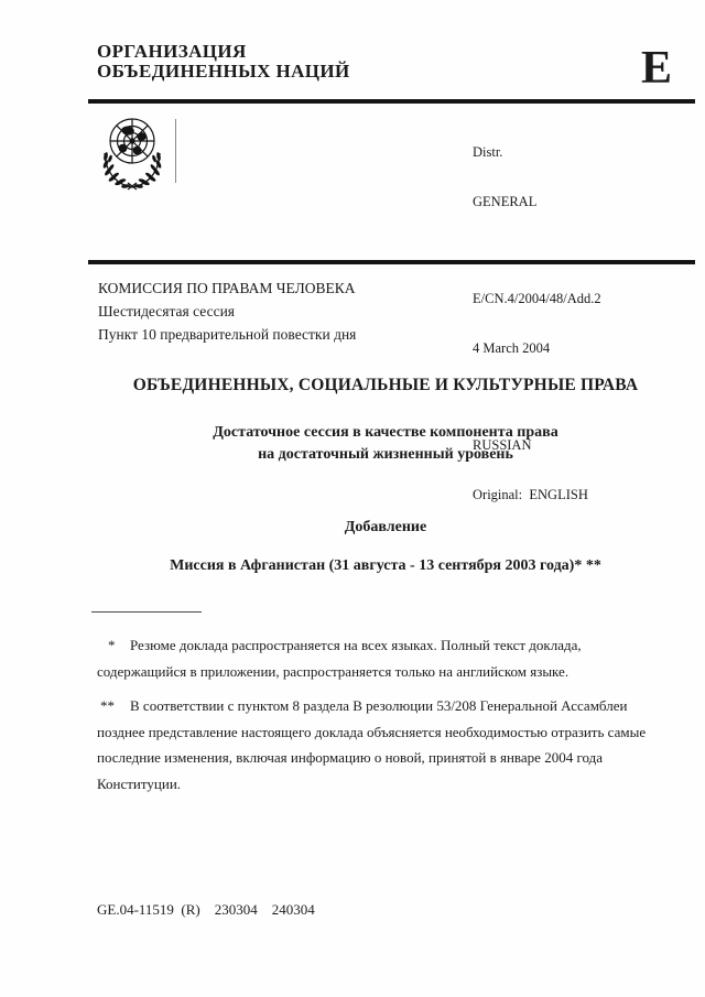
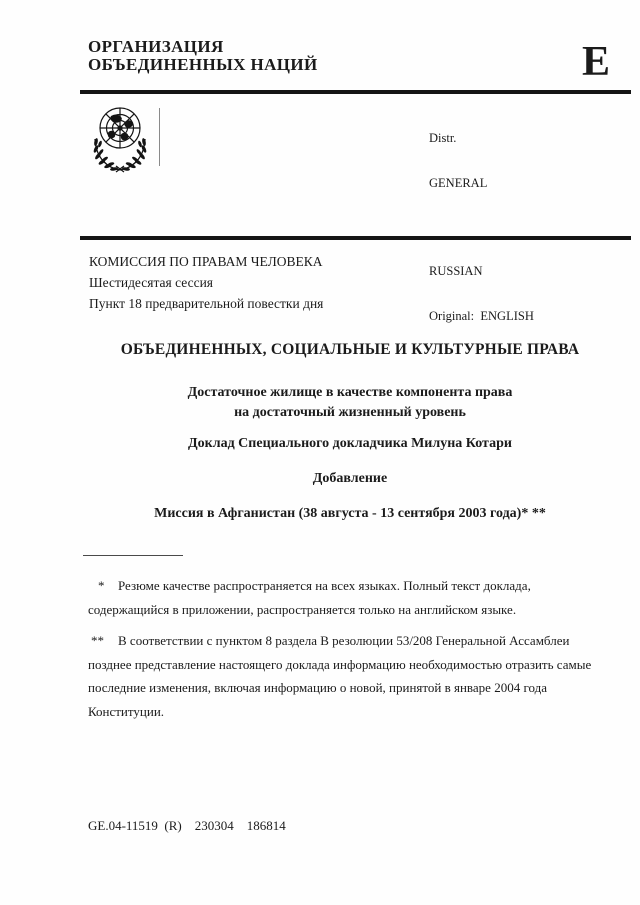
  ОРГАНИЗАЦИЯ
  ОБЪЕДИНЕННЫХ НАЦИЙ
  E
  Distr.
  GENERAL
- E/CN.4/2004/48/Add.2
- 4 March 2004
  RUSSIAN
  Original: ENGLISH
  КОМИССИЯ ПО ПРАВАМ ЧЕЛОВЕКА
  Шестидесятая сессия
- Пункт 10 предварительной повестки дня
+ Пункт 18 предварительной повестки дня
  ОБЪЕДИНЕННЫХ, СОЦИАЛЬНЫЕ И КУЛЬТУРНЫЕ ПРАВА
- Достаточное сессия в качестве компонента права
+ Достаточное жилище в качестве компонента права
  на достаточный жизненный уровень
+ Доклад Специального докладчика Милуна Котари
  Добавление
- Миссия в Афганистан (31 августа - 13 сентября 2003 года)* **
+ Миссия в Афганистан (38 августа - 13 сентября 2003 года)* **
- * Резюме доклада распространяется на всех языках. Полный текст доклада, содержащийся в приложении, распространяется только на английском языке.
+ * Резюме качестве распространяется на всех языках. Полный текст доклада, содержащийся в приложении, распространяется только на английском языке.
- ** В соответствии с пунктом 8 раздела В резолюции 53/208 Генеральной Ассамблеи позднее представление настоящего доклада объясняется необходимостью отразить самые последние изменения, включая информацию о новой, принятой в январе 2004 года Конституции.
+ ** В соответствии с пунктом 8 раздела В резолюции 53/208 Генеральной Ассамблеи позднее представление настоящего доклада информацию необходимостью отразить самые последние изменения, включая информацию о новой, принятой в январе 2004 года Конституции.
- GE.04-11519 (R) 230304 240304
+ GE.04-11519 (R) 230304 186814
